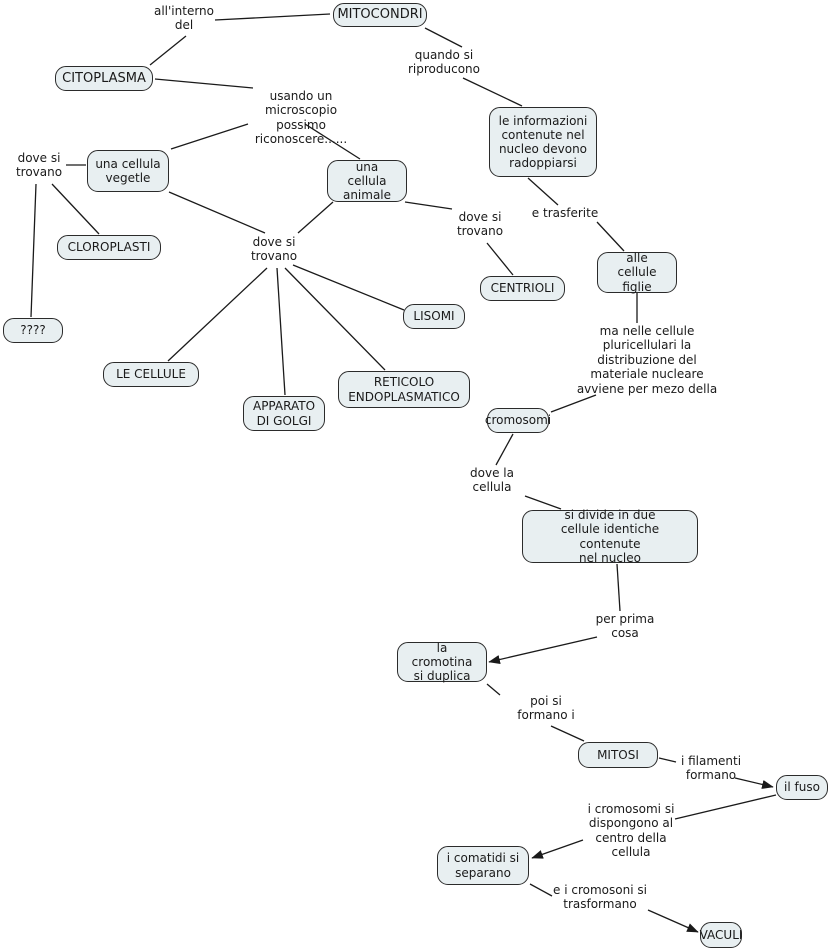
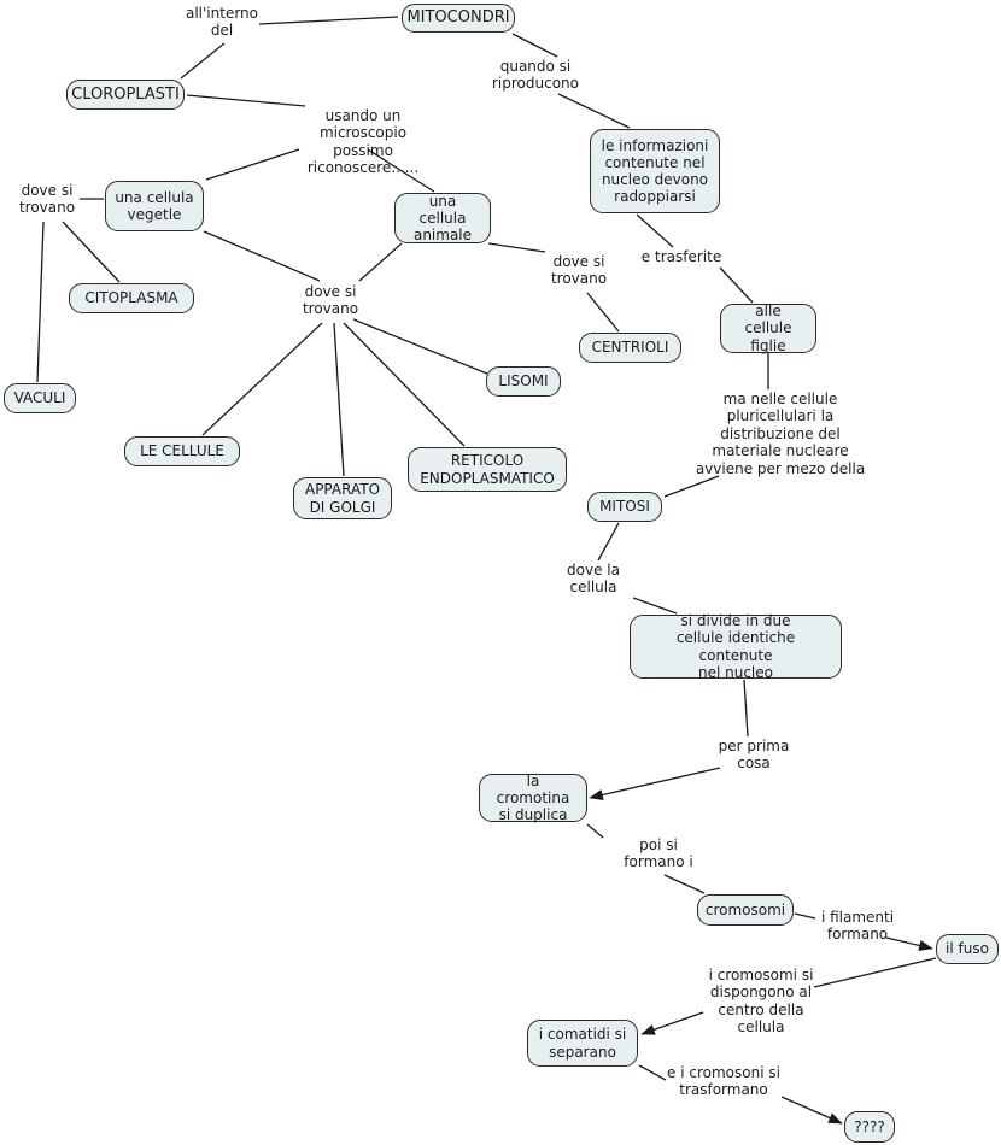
  all'interno
  del
  quando si
  riproducono
  usando un
  microscopio
  possimo
  riconoscere......
  dove si
  trovano
  e trasferite
  dove si
  trovano
  dove si
  trovano
  ma nelle cellule
  pluricellulari la
  distribuzione del
  materiale nucleare
  avviene per mezo della
  dove la
  cellula
  per prima
  cosa
  poi si
  formano i
  i filamenti
  formano
  i cromosomi si
  dispongono al
  centro della
  cellula
  e i cromosoni si
  trasformano
  MITOCONDRI
- CITOPLASMA
+ CLOROPLASTI
  le informazioni
  contenute nel
  nucleo devono
  radoppiarsi
  una cellula
  vegetle
  una cellula
  animale
- CLOROPLASTI
+ CITOPLASMA
  alle cellule
  figlie
  CENTRIOLI
  LISOMI
- ????
+ VACULI
  LE CELLULE
  RETICOLO
  ENDOPLASMATICO
  APPARATO
  DI GOLGI
- cromosomi
+ MITOSI
  si divide in due
  cellule identiche contenute
  nel nucleo
  la cromotina
  si duplica
- MITOSI
+ cromosomi
  il fuso
  i comatidi si
  separano
- VACULI
+ ????
